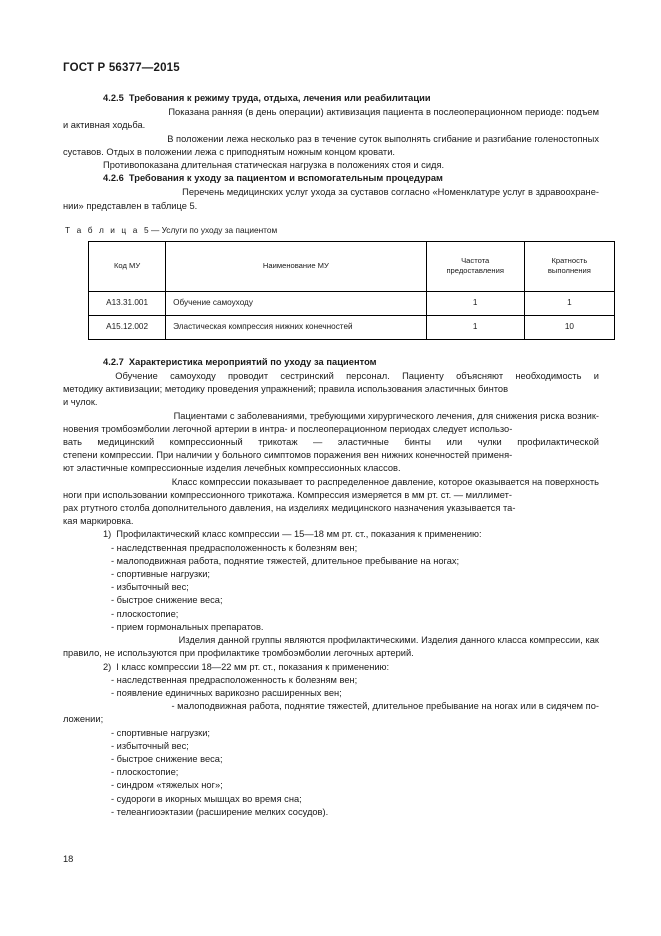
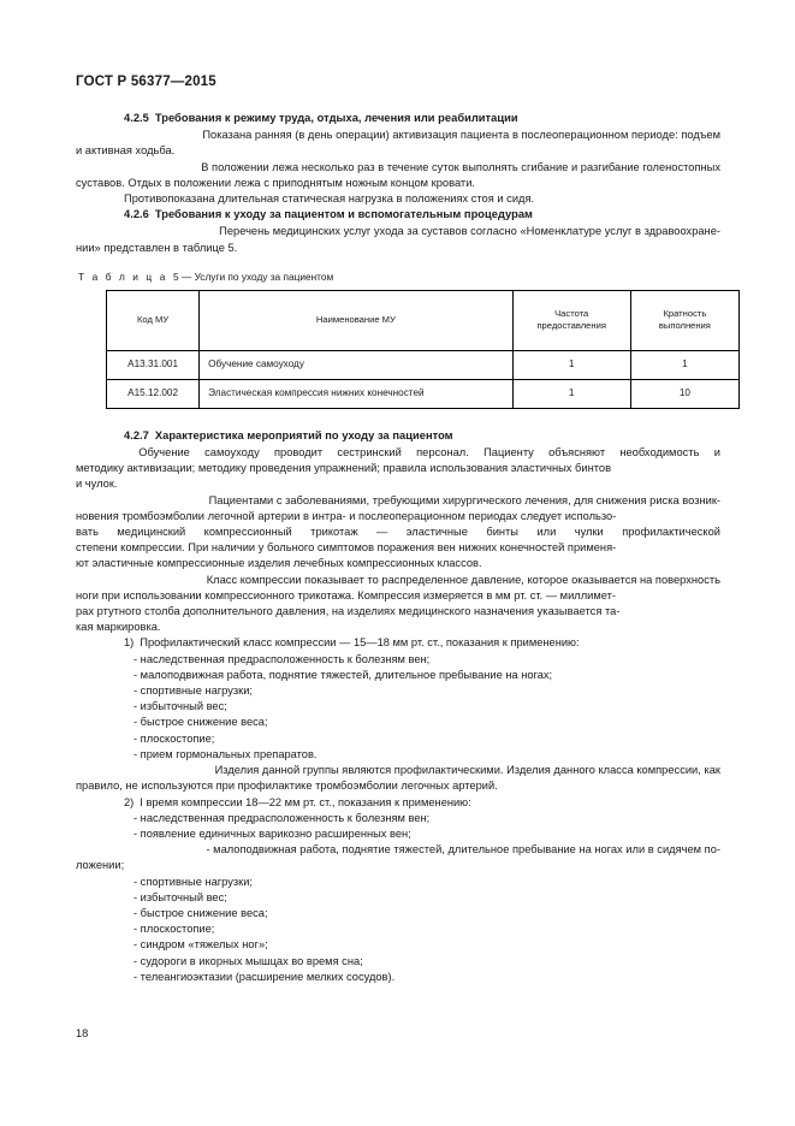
  ГОСТ Р 56377—2015
  4.2.5 Требования к режиму труда, отдыха, лечения или реабилитации
  Показана ранняя (в день операции) активизация пациента в послеоперационном периоде: подъем
  и активная ходьба.
  В положении лежа несколько раз в течение суток выполнять сгибание и разгибание голеностопных
  суставов. Отдых в положении лежа с приподнятым ножным концом кровати.
  Противопоказана длительная статическая нагрузка в положениях стоя и сидя.
  4.2.6 Требования к уходу за пациентом и вспомогательным процедурам
  Перечень медицинских услуг ухода за суставов согласно «Номенклатуре услуг в здравоохране-
  нии» представлен в таблице 5.
  Т а б л и ц а 5 — Услуги по уходу за пациентом
  Код МУ	Наименование МУ	Частота предоставления	Кратность выполнения
  А13.31.001	Обучение самоуходу	1	1
  А15.12.002	Эластическая компрессия нижних конечностей	1	10
  4.2.7 Характеристика мероприятий по уходу за пациентом
  Обучение
  самоуходу
  проводит
  сестринский
  персонал.
  Пациенту
  объясняют
  необходимость
  и
  методику активизации; методику проведения упражнений; правила использования эластичных бинтов
  и чулок.
  Пациентами с заболеваниями, требующими хирургического лечения, для снижения риска возник-
  новения тромбоэмболии легочной артерии в интра- и послеоперационном периодах следует использо-
  вать
  медицинский
  компрессионный
  трикотаж
  —
  эластичные
  бинты
  или
  чулки
  профилактической
  степени компрессии. При наличии у больного симптомов поражения вен нижних конечностей применя-
  ют эластичные компрессионные изделия лечебных компрессионных классов.
  Класс компрессии показывает то распределенное давление, которое оказывается на поверхность
  ноги при использовании компрессионного трикотажа. Компрессия измеряется в мм рт. ст. — миллимет-
  рах ртутного столба дополнительного давления, на изделиях медицинского назначения указывается та-
  кая маркировка.
  1) Профилактический класс компрессии — 15—18 мм рт. ст., показания к применению:
  - наследственная предрасположенность к болезням вен;
  - малоподвижная работа, поднятие тяжестей, длительное пребывание на ногах;
  - спортивные нагрузки;
  - избыточный вес;
  - быстрое снижение веса;
  - плоскостопие;
  - прием гормональных препаратов.
  Изделия данной группы являются профилактическими. Изделия данного класса компрессии, как
  правило, не используются при профилактике тромбоэмболии легочных артерий.
- 2) I класс компрессии 18—22 мм рт. ст., показания к применению:
+ 2) I время компрессии 18—22 мм рт. ст., показания к применению:
  - наследственная предрасположенность к болезням вен;
  - появление единичных варикозно расширенных вен;
  - малоподвижная работа, поднятие тяжестей, длительное пребывание на ногах или в сидячем по-
  ложении;
  - спортивные нагрузки;
  - избыточный вес;
  - быстрое снижение веса;
  - плоскостопие;
  - синдром «тяжелых ног»;
  - судороги в икорных мышцах во время сна;
  - телеангиоэктазии (расширение мелких сосудов).
  18
